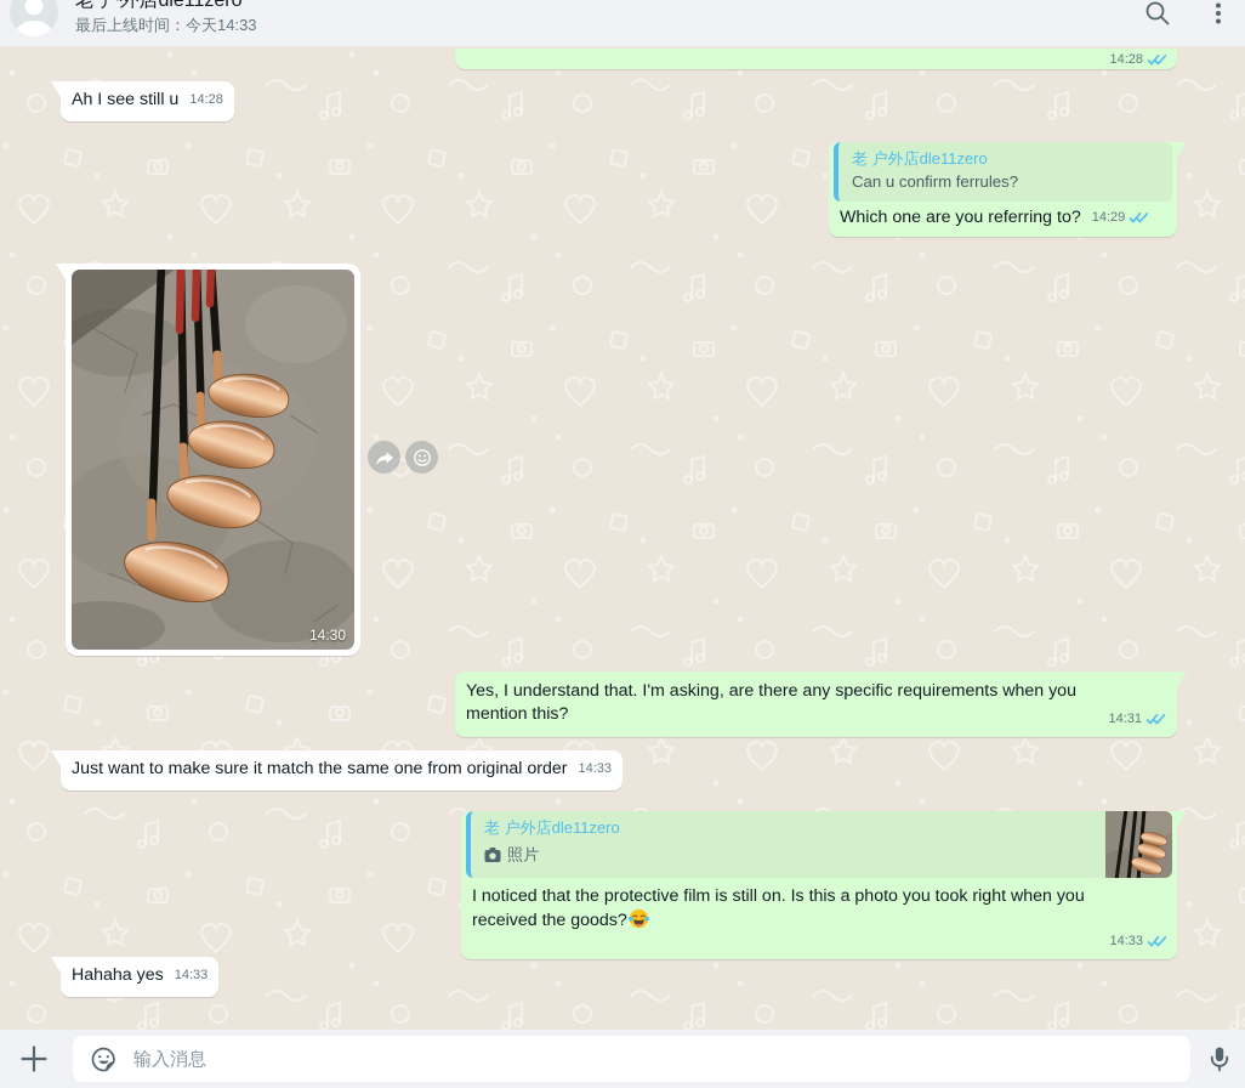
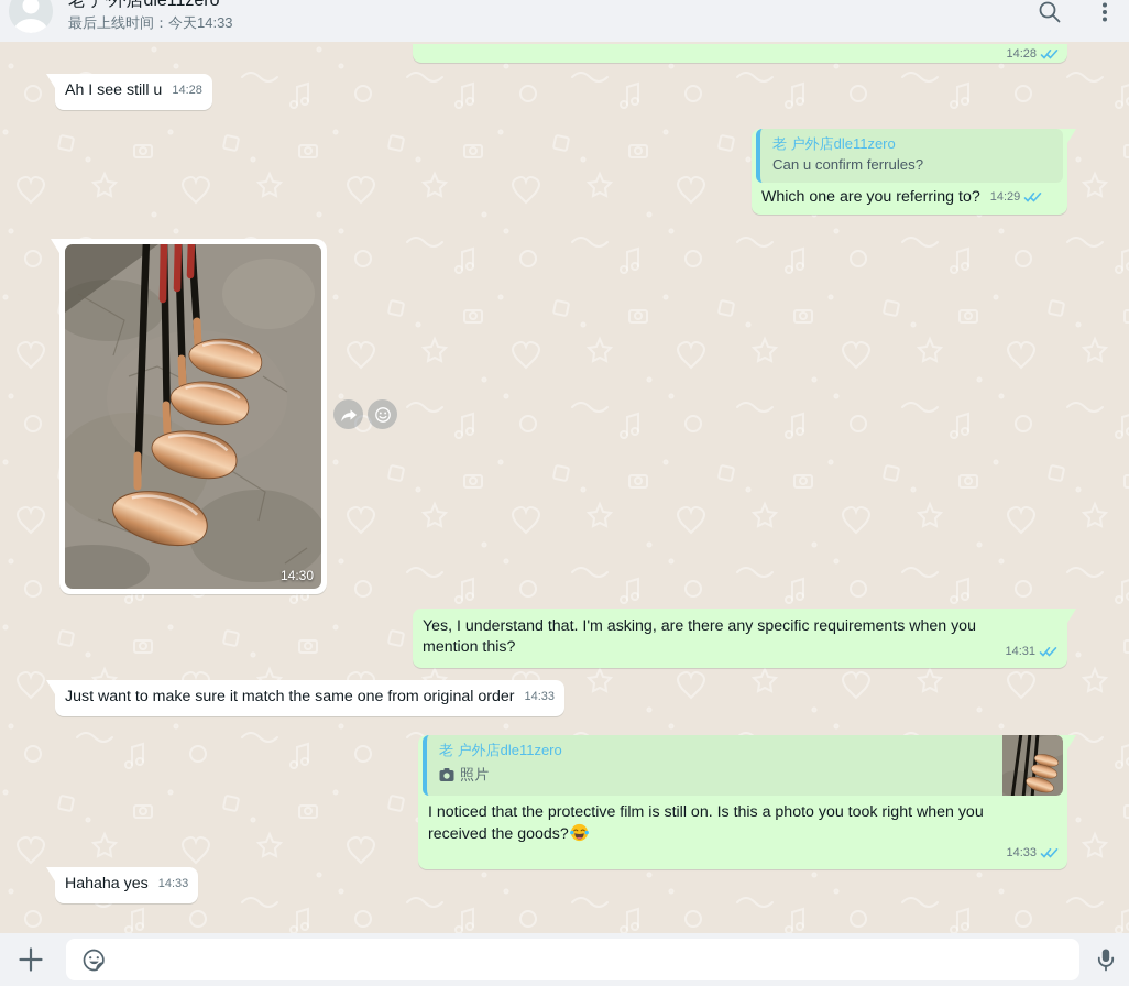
  老 户外店dle11zero
  最后上线时间：今天14:33
  14:28
  Ah I see still u
  14:28
  老 户外店dle11zero
  Can u confirm ferrules?
  Which one are you referring to?
  14:29
  14:30
  Yes, I understand that. I'm asking, are there any specific requirements when you mention this?
  14:31
  Just want to make sure it match the same one from original order
  14:33
  老 户外店dle11zero
  照片
  I noticed that the protective film is still on. Is this a photo you took right when you received the goods?
  14:33
  Hahaha yes
  14:33
- 输入消息
